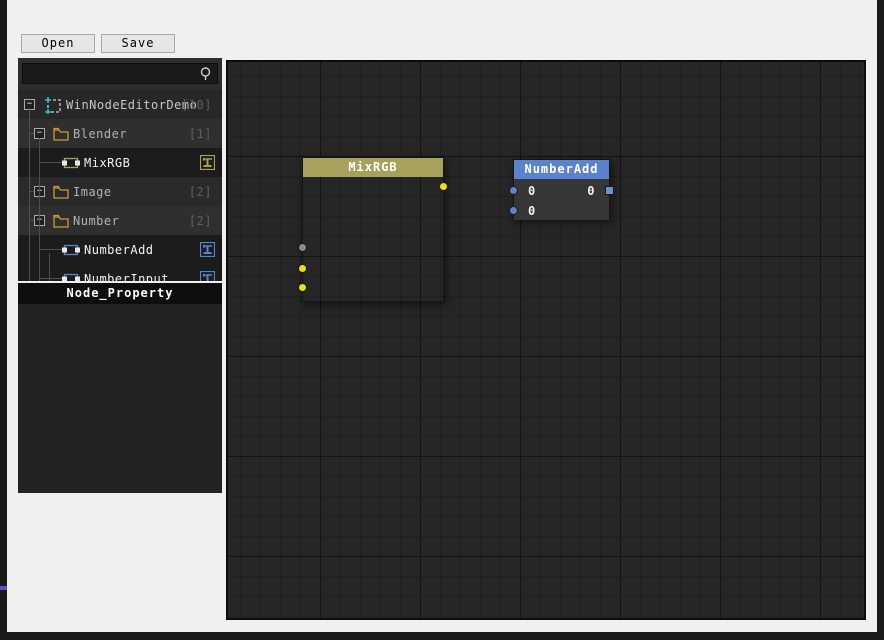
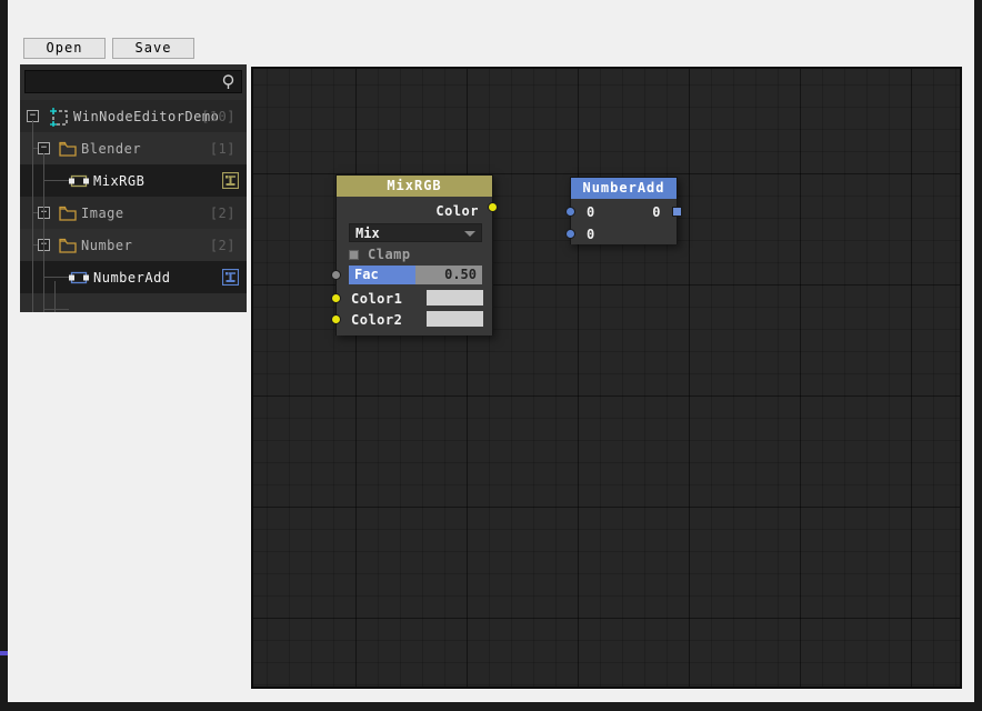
  Open
  Save
  −
  WinNodeEditorDemo
  [10]
  −
  Blender
  [1]
  MixRGB
  Image
  [2]
  Number
  [2]
  NumberAdd
- NumberInput
- Node_Property
  MixRGB
+ Color
+ Mix
+ Clamp
+ Fac
+ 0.50
+ Color1
+ Color2
  NumberAdd
  0
  0
  0
